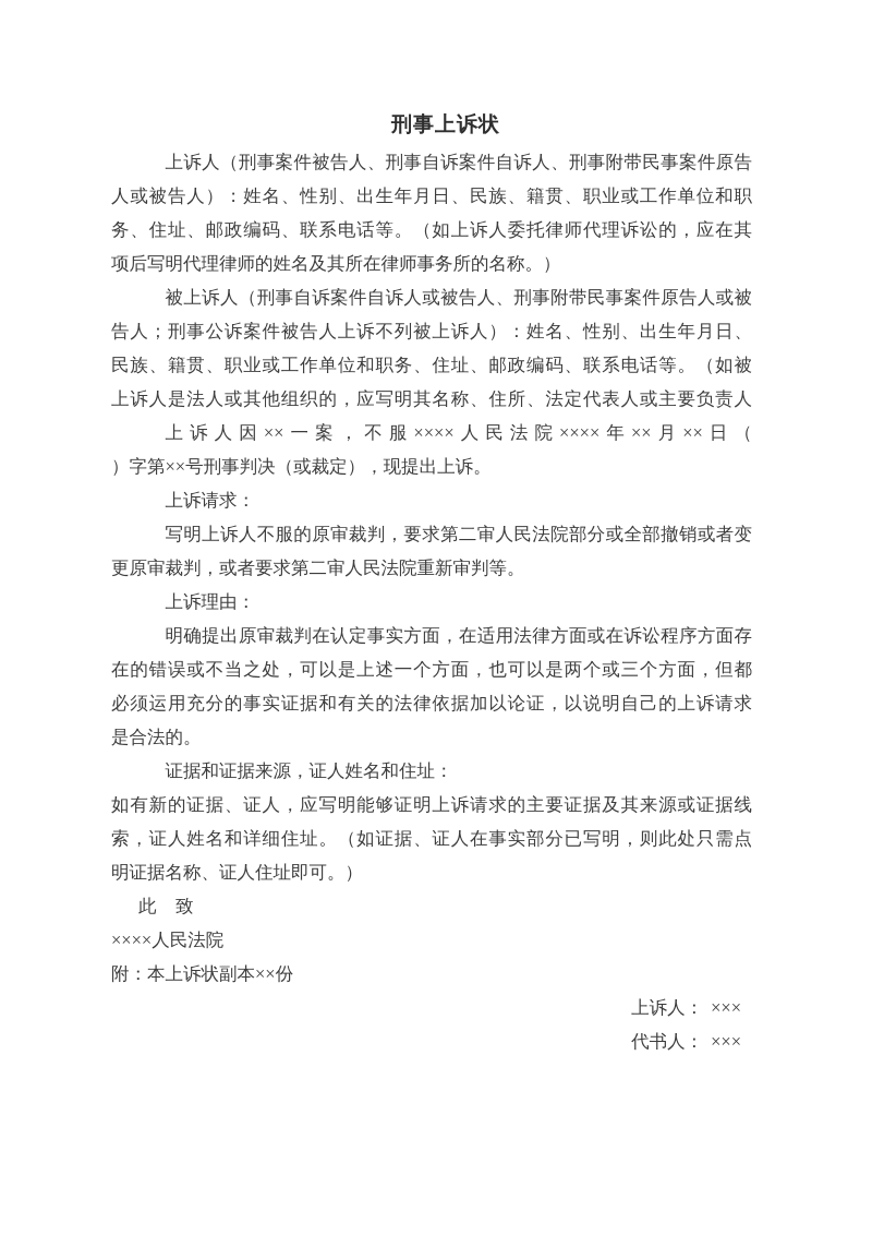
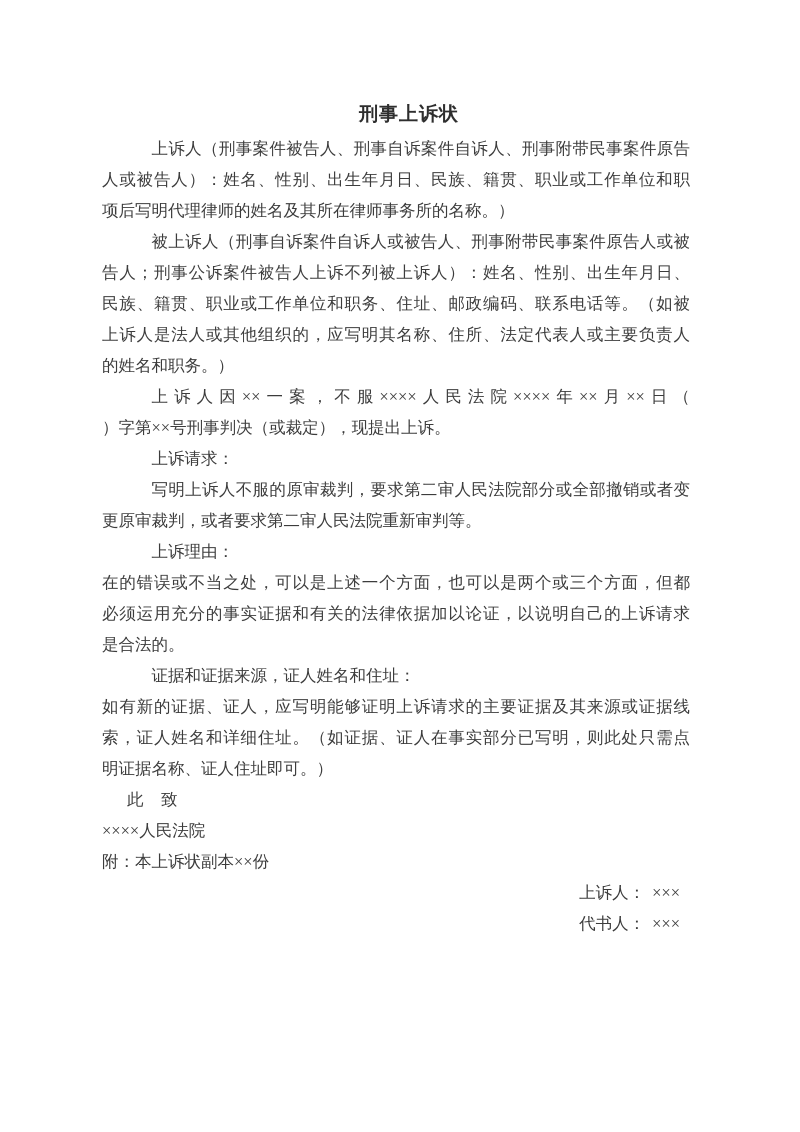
  刑事上诉状
  上诉人（刑事案件被告人、刑事自诉案件自诉人、刑事附带民事案件原告
  人或被告人）：姓名、性别、出生年月日、民族、籍贯、职业或工作单位和职
- 务、住址、邮政编码、联系电话等。（如上诉人委托律师代理诉讼的，应在其
  项后写明代理律师的姓名及其所在律师事务所的名称。）
  被上诉人（刑事自诉案件自诉人或被告人、刑事附带民事案件原告人或被
  告人；刑事公诉案件被告人上诉不列被上诉人）：姓名、性别、出生年月日、
  民族、籍贯、职业或工作单位和职务、住址、邮政编码、联系电话等。（如被
  上诉人是法人或其他组织的，应写明其名称、住所、法定代表人或主要负责人
+ 的姓名和职务。）
  上诉人因××一案，不服××××人民法院××××年××月××日（
  ）字第××号刑事判决（或裁定），现提出上诉。
  上诉请求：
  写明上诉人不服的原审裁判，要求第二审人民法院部分或全部撤销或者变
  更原审裁判，或者要求第二审人民法院重新审判等。
  上诉理由：
- 明确提出原审裁判在认定事实方面，在适用法律方面或在诉讼程序方面存
  在的错误或不当之处，可以是上述一个方面，也可以是两个或三个方面，但都
  必须运用充分的事实证据和有关的法律依据加以论证，以说明自己的上诉请求
  是合法的。
  证据和证据来源，证人姓名和住址：
  如有新的证据、证人，应写明能够证明上诉请求的主要证据及其来源或证据线
  索，证人姓名和详细住址。（如证据、证人在事实部分已写明，则此处只需点
  明证据名称、证人住址即可。）
  此 致
  ××××人民法院
  附：本上诉状副本××份
  上诉人： ×××
  代书人： ×××
